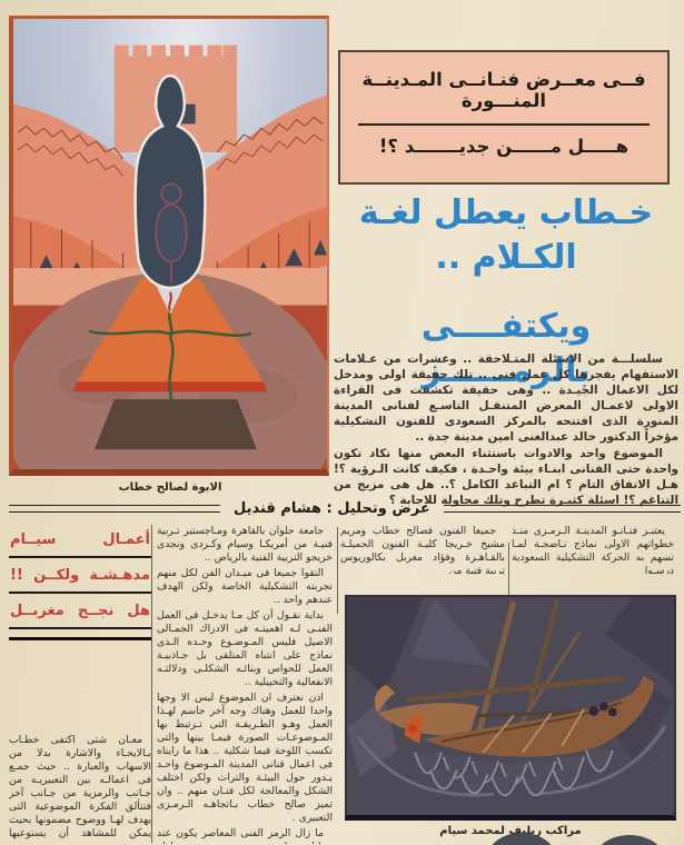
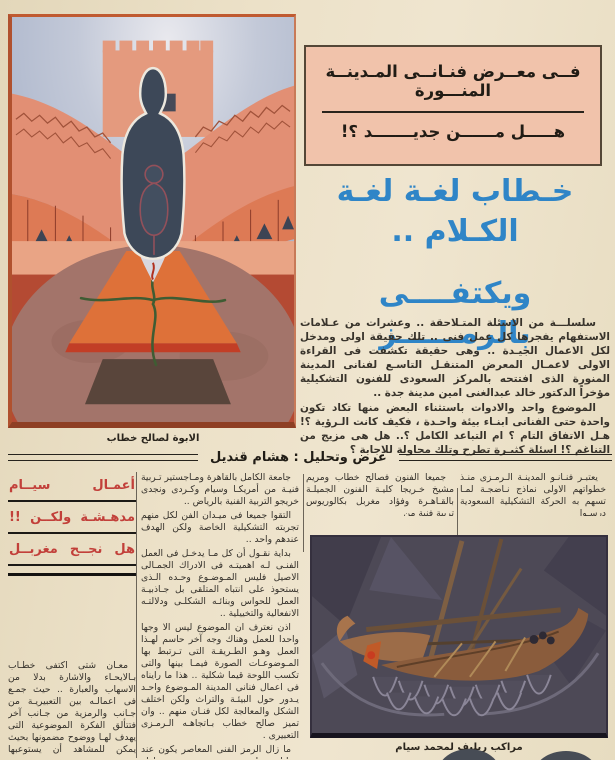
  الابوة لصالح خطاب
  فــى معــرض فنـانــى المـدينــة المنـــورة
  هـــــل مــــــن جديـــــــد ؟!
- خـطاب يعطل لغـة الكـلام ..
+ خـطاب لغـة لغـة الكـلام ..
  ويكتفــــى بالرمــــــز
  سلسلـــة من الاسئلة المتـلاحقة .. وعشرات من عـلامات الاستفهام يفجرها كل عمل فنى .. تلك حقيقة اولى ومدخل لكل الاعمال الجيـدة .. وهى حقيقة تكشفت فى القراءة الاولى لاعمـال المعرض المتنقـل التاسـع لفنانى المدينة المنورة الذى افتتحه بالمركز السعودى للفنون التشكيلية مؤخراً الدكتور خالد عبدالغنى امين مدينة جدة ..
  الموضوع واحد والادوات باستثناء البعض منها تكاد تكون واحدة حتى الفنانى ابنـاء بيئة واحـدة ، فكيف كانت الـرؤية ؟! هـل الاتفاق التام ؟ ام التباعد الكامل ؟.. هل هى مزيج من التناغم ؟! اسئلة كثيـرة تطرح وتلك محاولة للاجابة ؟
  عرض وتحليل : هشام قنديل
  يعتبـر فنـانـو المدينـة الـرمـزى منـذ خطواتهم الاولى نماذج نـاضجـة لمـا تسهم به الحركة التشكيلية السعودية درسـوا
  جميعا الفنون فصالح خطاب ومريم مشيخ خـريجا كليـة الفنون الجميلـة بالقـاهـرة وفؤاد مغربل بكالوريوس تربية فنية من
- جامعة حلوان بالقاهرة ومـاجستير تـربية فنيـة من أمريكـا وسيام وكـردى ونجدى خريجو التربية الفنية بالرياض ..
+ جامعة الكامل بالقاهرة ومـاجستير تـربية فنيـة من أمريكـا وسيام وكـردى ونجدى خريجو التربية الفنية بالرياض ..
  التقوا جميعا فى ميـدان الفن لكل منهم تجربته التشكيلية الخاصة ولكن الهدف عندهم واحد ..
- بداية نقـول أن كل مـا يدخـل فى العمل الفنـى لـه اهميتـه فى الادراك الجمـالى الاصيل فليس المـوضـوع وحـده الـذى نماذج على انتباه المتلقى بل جـاذبيـة العمل للحواس وبنائـه الشكلـى ودلالتـه الانفعالية والتخييلية ..
+ بداية نقـول أن كل مـا يدخـل فى العمل الفنـى لـه اهميتـه فى الادراك الجمـالى الاصيل فليس المـوضـوع وحـده الـذى يستحوذ على انتباه المتلقى بل جـاذبيـة العمل للحواس وبنائـه الشكلـى ودلالتـه الانفعالية والتخييلية ..
  اذن نعترف ان الموضوع ليس الا وجها واحدا للعمل وهناك وجه آخر حاسم لهـذا العمل وهـو الطـريقـة التى تـرتبط بها المـوضوعـات الصورة فيمـا بينها والتى تكسب اللوحة قيما شكلية .. هذا ما رايناه فى اعمال فنانى المدينة المـوضوع واحـد يـدور حول البيئـة والتراث ولكن اختلف الشكل والمعالجة لكل فنـان منهم .. وان تميز صالح خطاب بـاتجاهـه الـرمـزى التعبيرى .
  أعمـال سيــام
  مدهـشـة ولكــن !!
  هل نجــح مغربــل
  معـان شتى اكتفى خطـاب بـالايحـاء والاشارة بدلا من الاسهاب والعبارة .. حيث جمـع فى اعمالـه بين التعبيريـة من جـانب والرمزية من جـانب آخر فتتألق الفكرة الموضوعية التى يهدف لهـا ووضوح مضمونها بحيث يمكن للمشاهد أن يستوعبها
  مراكب ريليف لمحمد سيام
